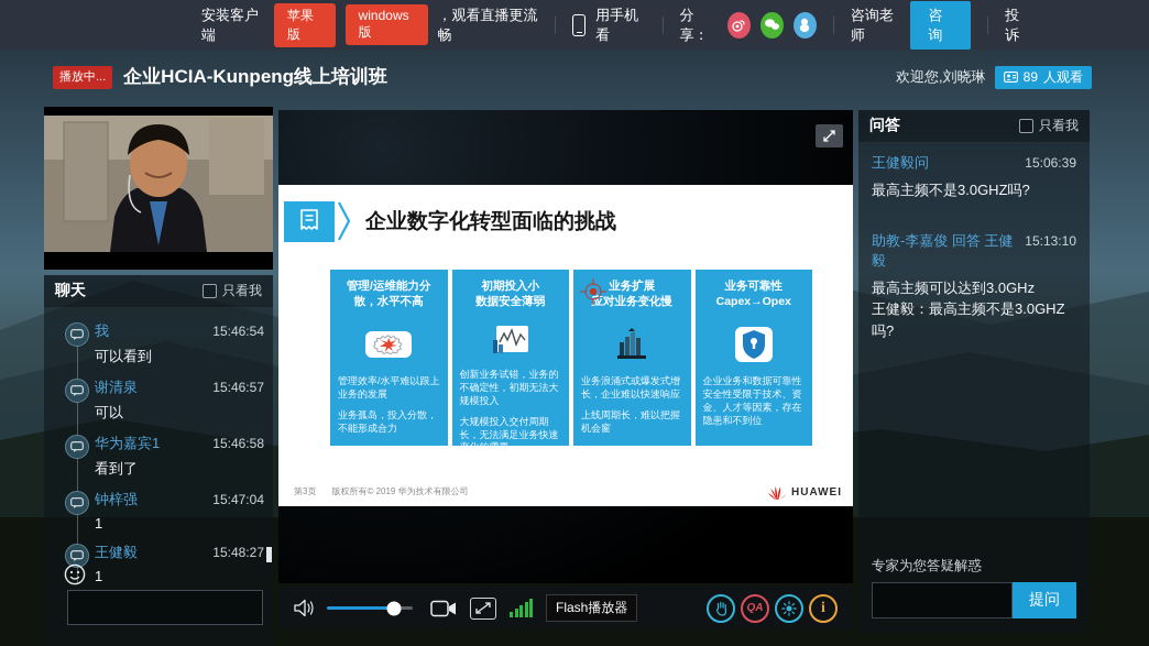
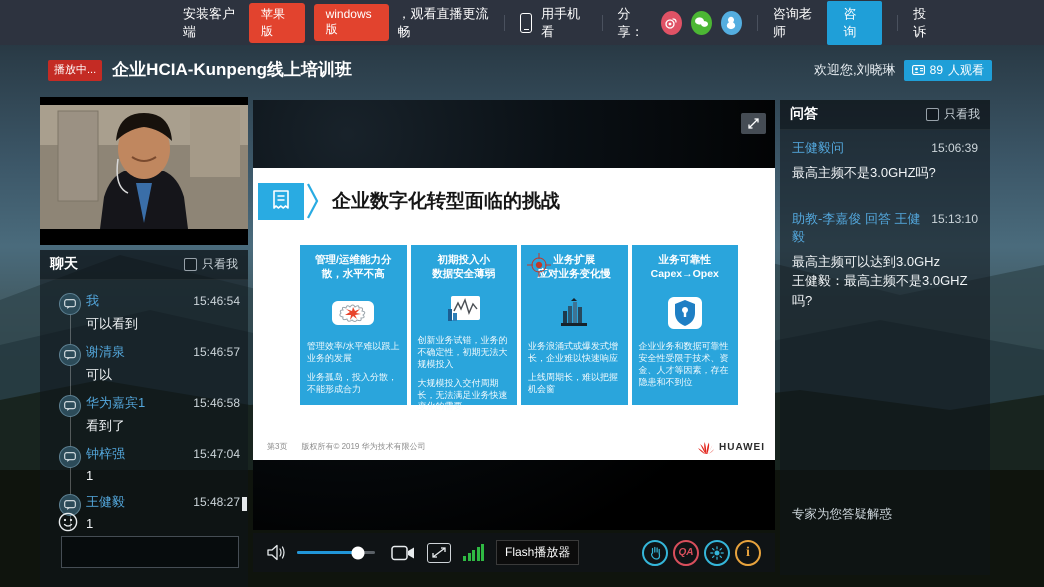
  安装客户端
  苹果版
  windows版
  ，观看直播更流畅
  用手机看
  分享：
  咨询老师
  咨询
  投诉
  播放中...
  企业HCIA-Kunpeng线上培训班
  欢迎您,刘晓琳
  89
  人观看
  聊天
  只看我
  我
  15:46:54
  可以看到
  谢清泉
  15:46:57
  可以
  华为嘉宾1
  15:46:58
  看到了
  钟梓强
  15:47:04
  1
  王健毅
  15:48:27
  1
  企业数字化转型面临的挑战
  管理/运维能力分散，水平不高
  管理效率/水平难以跟上业务的发展
  业务孤岛，投入分散，不能形成合力
  初期投入小
  数据安全薄弱
  创新业务试错，业务的不确定性，初期无法大规模投入
  大规模投入交付周期长，无法满足业务快速变化的需要
  业务扩展
  应对业务变化慢
  业务浪涌式或爆发式增长，企业难以快速响应
  上线周期长，难以把握机会窗
  业务可靠性
  Capex→Opex
  企业业务和数据可靠性安全性受限于技术、资金、人才等因素，存在隐患和不到位
  第3页
  版权所有© 2019 华为技术有限公司
  HUAWEI
  Flash播放器
  QA
  i
  问答
  只看我
  王健毅问
  15:06:39
  最高主频不是3.0GHZ吗?
  助教-李嘉俊 回答 王健毅
  15:13:10
  最高主频可以达到3.0GHz
  王健毅：最高主频不是3.0GHZ吗?
  专家为您答疑解惑
- 提问
